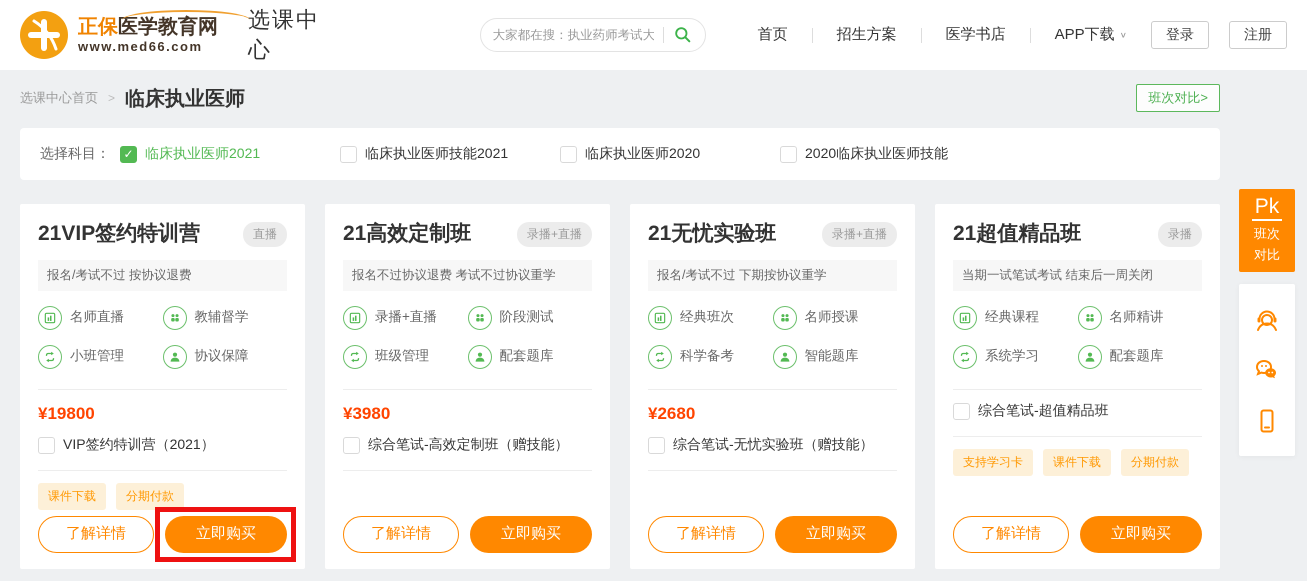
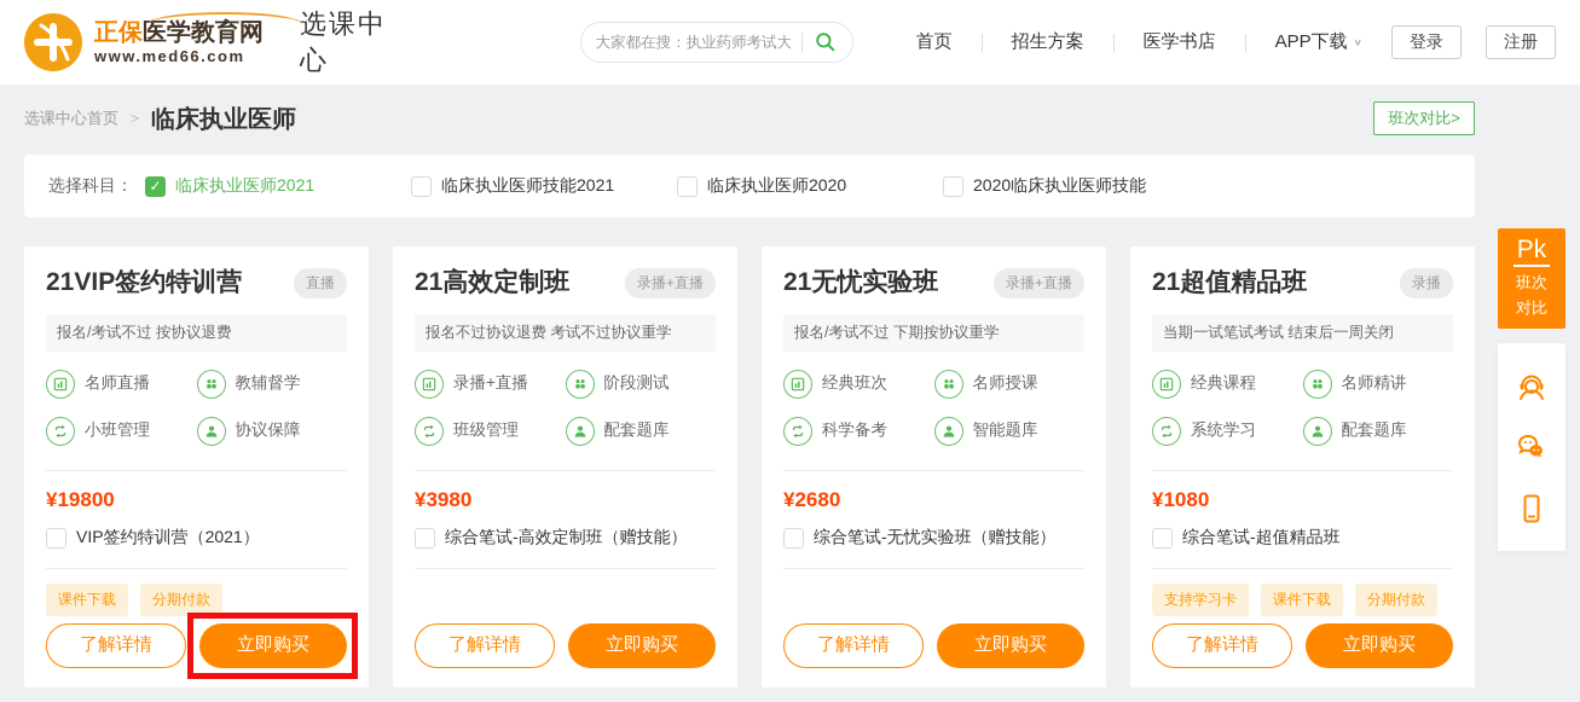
  正保医学教育网
  www.med66.com
  选课中心
  大家都在搜：执业药师考试大
  首页
  招生方案
  医学书店
  APP下载
  ∨
  登录
  注册
  选课中心首页
  >
  临床执业医师
  班次对比>
  选择科目：
  临床执业医师2021
  临床执业医师技能2021
  临床执业医师2020
  2020临床执业医师技能
  21VIP签约特训营
  直播
  报名/考试不过 按协议退费
  名师直播
  教辅督学
  小班管理
  协议保障
  ¥19800
  VIP签约特训营（2021）
  课件下载
  分期付款
  了解详情
  立即购买
  21高效定制班
  录播+直播
  报名不过协议退费 考试不过协议重学
  录播+直播
  阶段测试
  班级管理
  配套题库
  ¥3980
  综合笔试-高效定制班（赠技能）
  了解详情
  立即购买
  21无忧实验班
  录播+直播
  报名/考试不过 下期按协议重学
  经典班次
  名师授课
  科学备考
  智能题库
  ¥2680
  综合笔试-无忧实验班（赠技能）
  了解详情
  立即购买
  21超值精品班
  录播
  当期一试笔试考试 结束后一周关闭
  经典课程
  名师精讲
  系统学习
  配套题库
+ ¥1080
  综合笔试-超值精品班
  支持学习卡
  课件下载
  分期付款
  了解详情
  立即购买
  Pk
  班次
  对比
